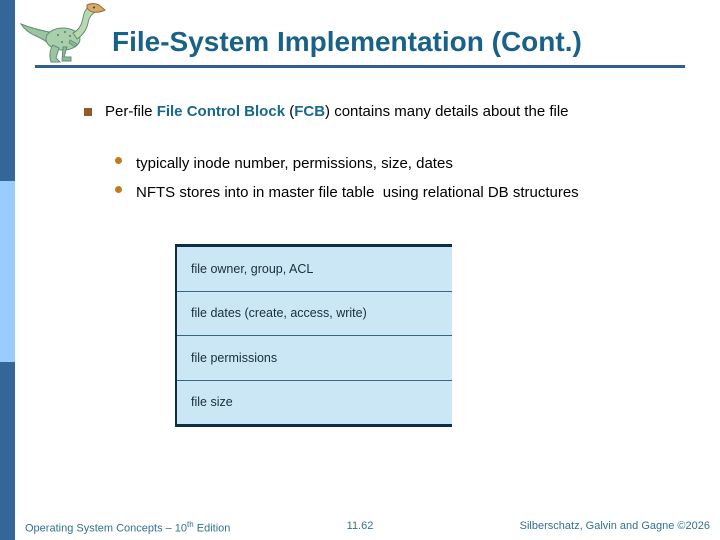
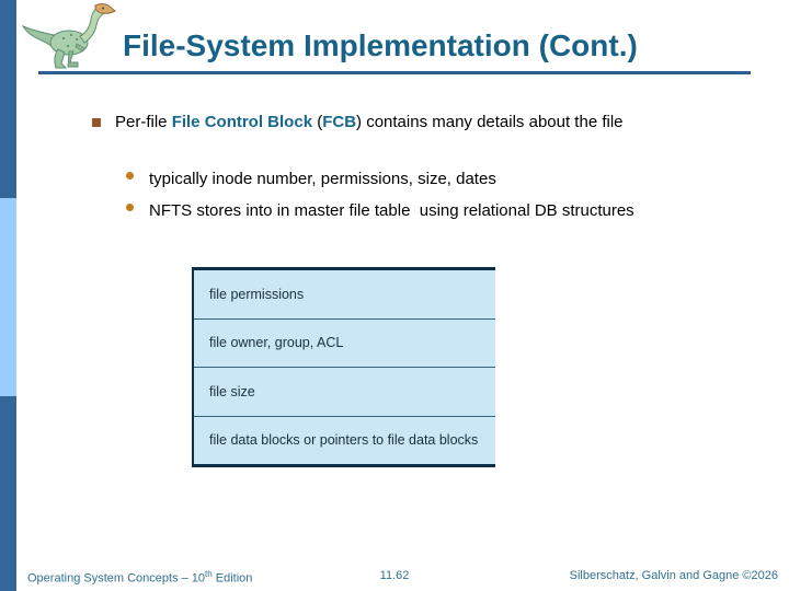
  File-System Implementation (Cont.)
  Per-file File Control Block (FCB) contains many details about the file
  typically inode number, permissions, size, dates
  NFTS stores into in master file table using relational DB structures
- file owner, group, ACL
+ file permissions
- file dates (create, access, write)
- file permissions
+ file owner, group, ACL
  file size
+ file data blocks or pointers to file data blocks
  Operating System Concepts – 10th Edition
  11.62
  Silberschatz, Galvin and Gagne ©2026
